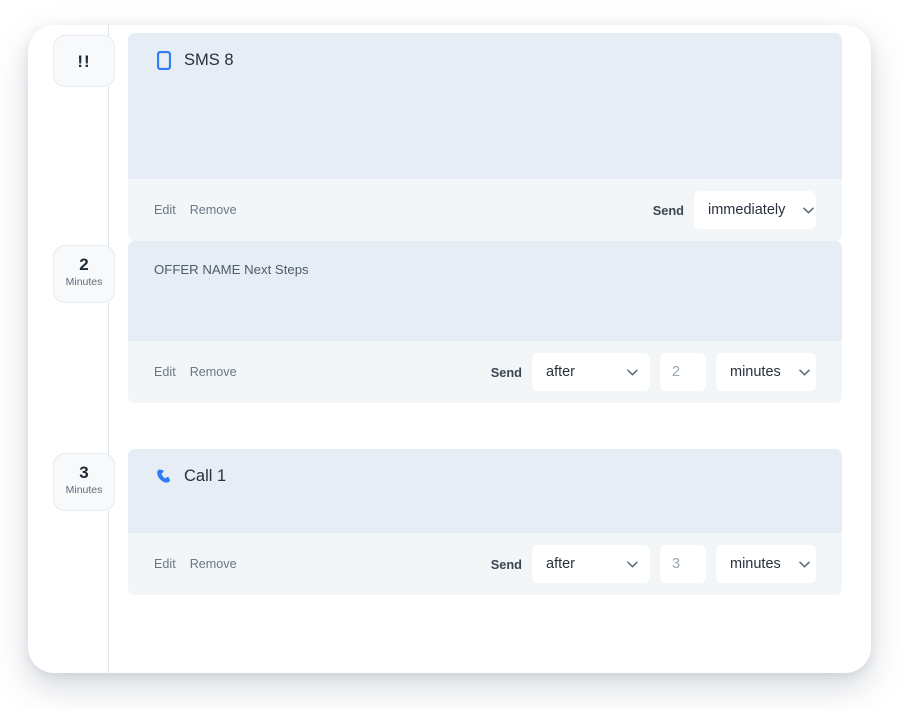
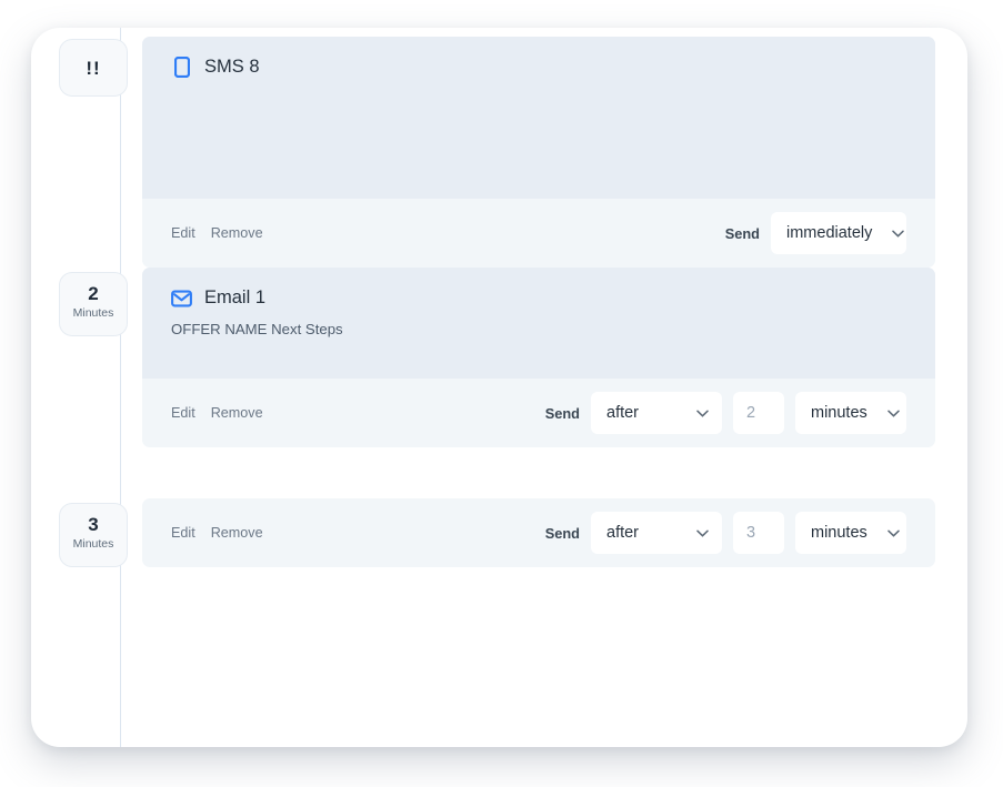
  !!
  SMS 8
  Edit
  Remove
  Send
  immediately
  2
  Minutes
+ Email 1
  OFFER NAME Next Steps
  Edit
  Remove
  Send
  after
  2
  minutes
  3
  Minutes
- Call 1
  Edit
  Remove
  Send
  after
  3
  minutes
